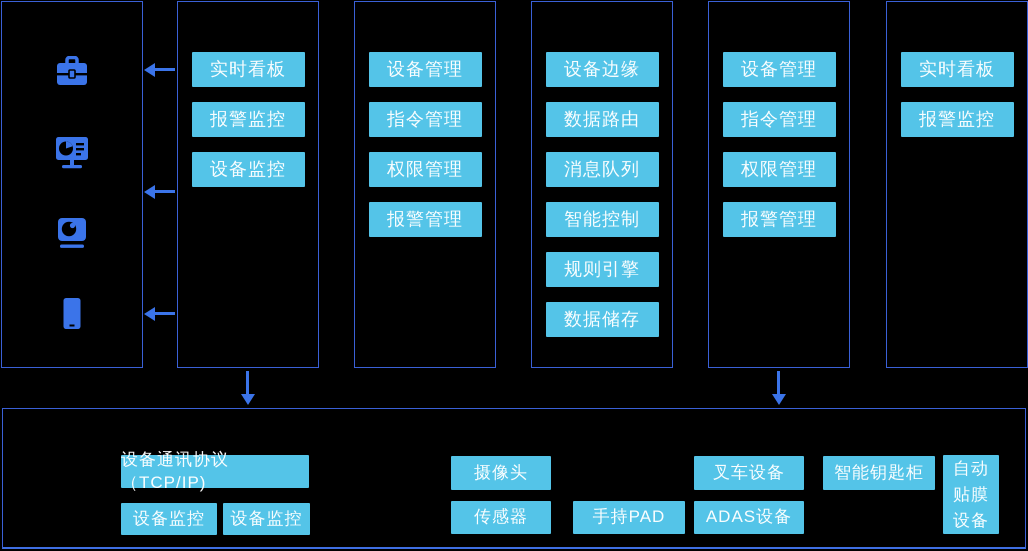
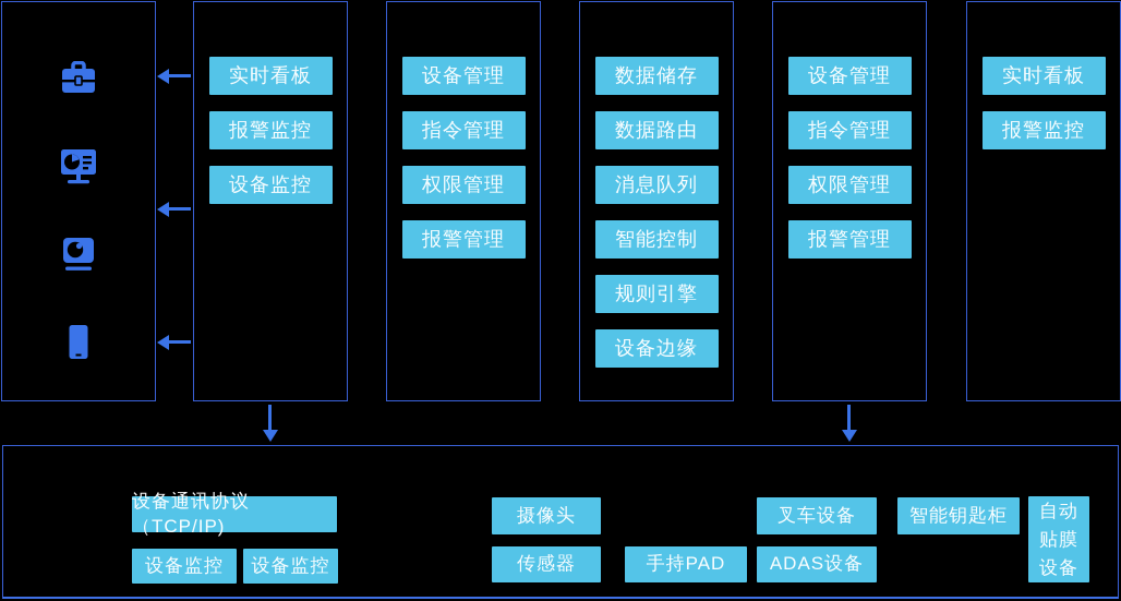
  实时看板
  报警监控
  设备监控
  设备管理
  指令管理
  权限管理
  报警管理
- 设备边缘
+ 数据储存
  数据路由
  消息队列
  智能控制
  规则引擎
- 数据储存
+ 设备边缘
  设备管理
  指令管理
  权限管理
  报警管理
  实时看板
  报警监控
  设备通讯协议（TCP/IP)
  设备监控
  设备监控
  摄像头
  叉车设备
  智能钥匙柜
  传感器
  手持PAD
  ADAS设备
  自动贴膜设备
